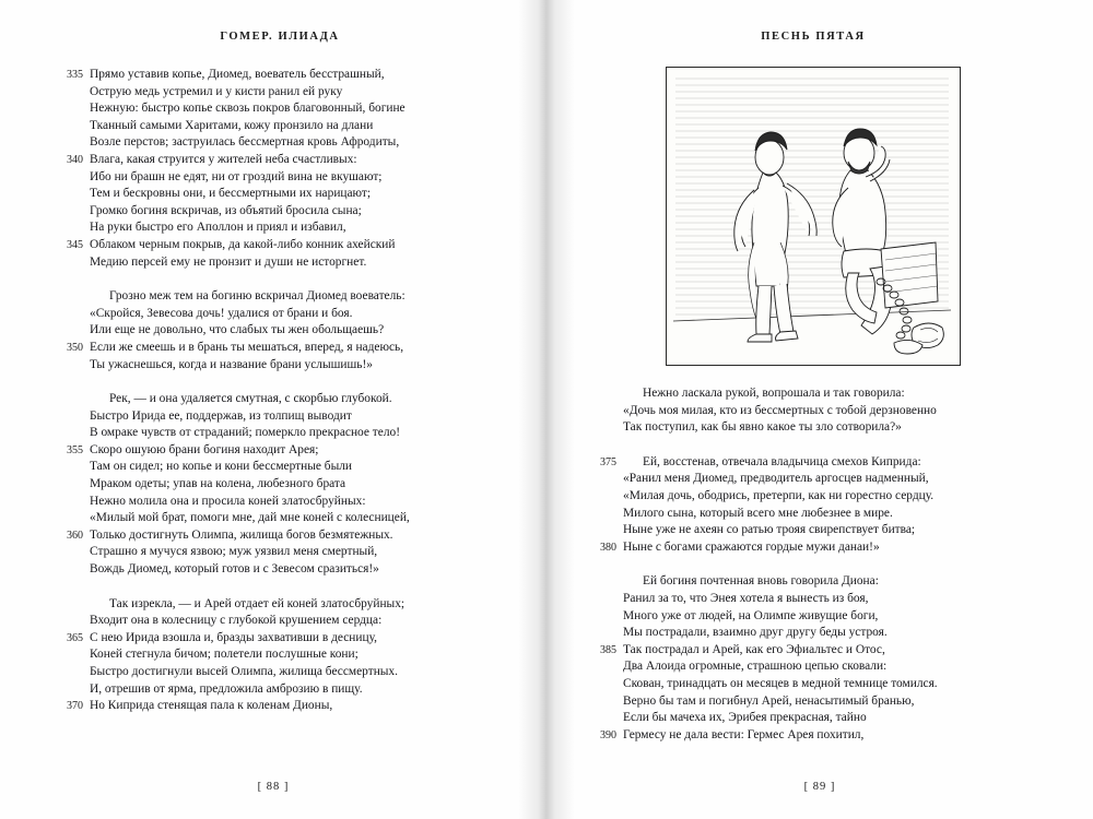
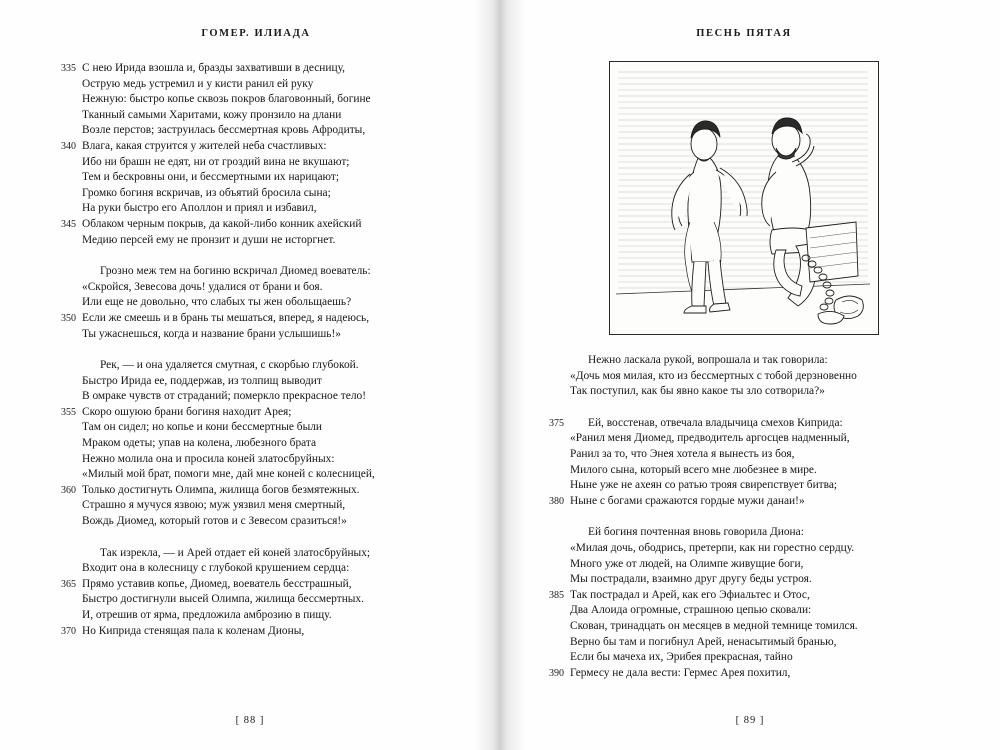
  ГОМЕР. ИЛИАДА
  335
- Прямо уставив копье, Диомед, воеватель бесстрашный,
+ С нею Ирида взошла и, бразды захвативши в десницу,
  Острую медь устремил и у кисти ранил ей руку
  Нежную: быстро копье сквозь покров благовонный, богине
  Тканный самыми Харитами, кожу пронзило на длани
  Возле перстов; заструилась бессмертная кровь Афродиты,
  340
  Влага, какая струится у жителей неба счастливых:
  Ибо ни брашн не едят, ни от гроздий вина не вкушают;
  Тем и бескровны они, и бессмертными их нарицают;
  Громко богиня вскричав, из объятий бросила сына;
  На руки быстро его Аполлон и приял и избавил,
  345
  Облаком черным покрыв, да какой-либо конник ахейский
  Медию персей ему не пронзит и души не исторгнет.
  Грозно меж тем на богиню вскричал Диомед воеватель:
  «Скройся, Зевесова дочь! удалися от брани и боя.
  Или еще не довольно, что слабых ты жен обольщаешь?
  350
  Если же смеешь и в брань ты мешаться, вперед, я надеюсь,
  Ты ужаснешься, когда и название брани услышишь!»
  Рек, — и она удаляется смутная, с скорбью глубокой.
  Быстро Ирида ее, поддержав, из толпищ выводит
  В омраке чувств от страданий; померкло прекрасное тело!
  355
  Скоро ошуюю брани богиня находит Арея;
  Там он сидел; но копье и кони бессмертные были
  Мраком одеты; упав на колена, любезного брата
  Нежно молила она и просила коней златосбруйных:
  «Милый мой брат, помоги мне, дай мне коней с колесницей,
  360
  Только достигнуть Олимпа, жилища богов безмятежных.
  Страшно я мучуся язвою; муж уязвил меня смертный,
  Вождь Диомед, который готов и с Зевесом сразиться!»
  Так изрекла, — и Арей отдает ей коней златосбруйных;
  Входит она в колесницу с глубокой крушением сердца:
  365
- С нею Ирида взошла и, бразды захвативши в десницу,
+ Прямо уставив копье, Диомед, воеватель бесстрашный,
- Коней стегнула бичом; полетели послушные кони;
  Быстро достигнули высей Олимпа, жилища бессмертных.
  И, отрешив от ярма, предложила амброзию в пищу.
  370
  Но Киприда стенящая пала к коленам Дионы,
  [ 88 ]
  ПЕСНЬ ПЯТАЯ
  Нежно ласкала рукой, вопрошала и так говорила:
  «Дочь моя милая, кто из бессмертных с тобой дерзновенно
  Так поступил, как бы явно какое ты зло сотворила?»
  375
  Ей, восстенав, отвечала владычица смехов Киприда:
  «Ранил меня Диомед, предводитель аргосцев надменный,
- «Милая дочь, ободрись, претерпи, как ни горестно сердцу.
+ Ранил за то, что Энея хотела я вынесть из боя,
  Милого сына, который всего мне любезнее в мире.
  Ныне уже не ахеян со ратью трояя свирепствует битва;
  380
  Ныне с богами сражаются гордые мужи данаи!»
  Ей богиня почтенная вновь говорила Диона:
- Ранил за то, что Энея хотела я вынесть из боя,
+ «Милая дочь, ободрись, претерпи, как ни горестно сердцу.
  Много уже от людей, на Олимпе живущие боги,
  Мы пострадали, взаимно друг другу беды устроя.
  385
  Так пострадал и Арей, как его Эфиальтес и Отос,
  Два Алоида огромные, страшною цепью сковали:
  Скован, тринадцать он месяцев в медной темнице томился.
  Верно бы там и погибнул Арей, ненасытимый бранью,
  Если бы мачеха их, Эрибея прекрасная, тайно
  390
  Гермесу не дала вести: Гермес Арея похитил,
  [ 89 ]
